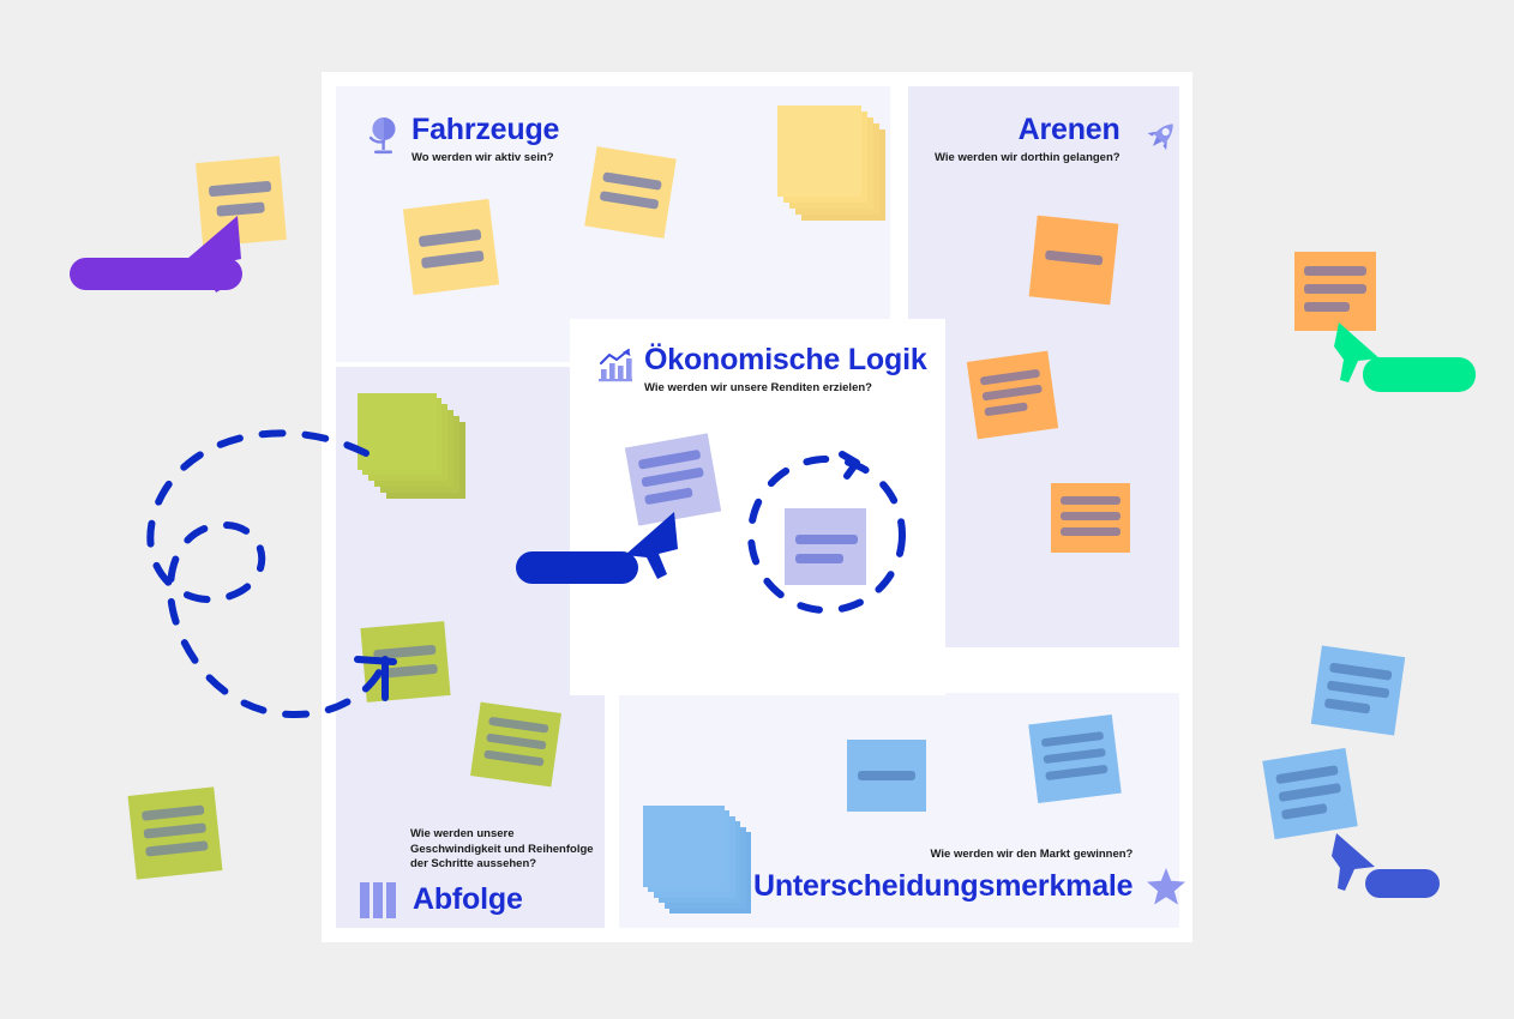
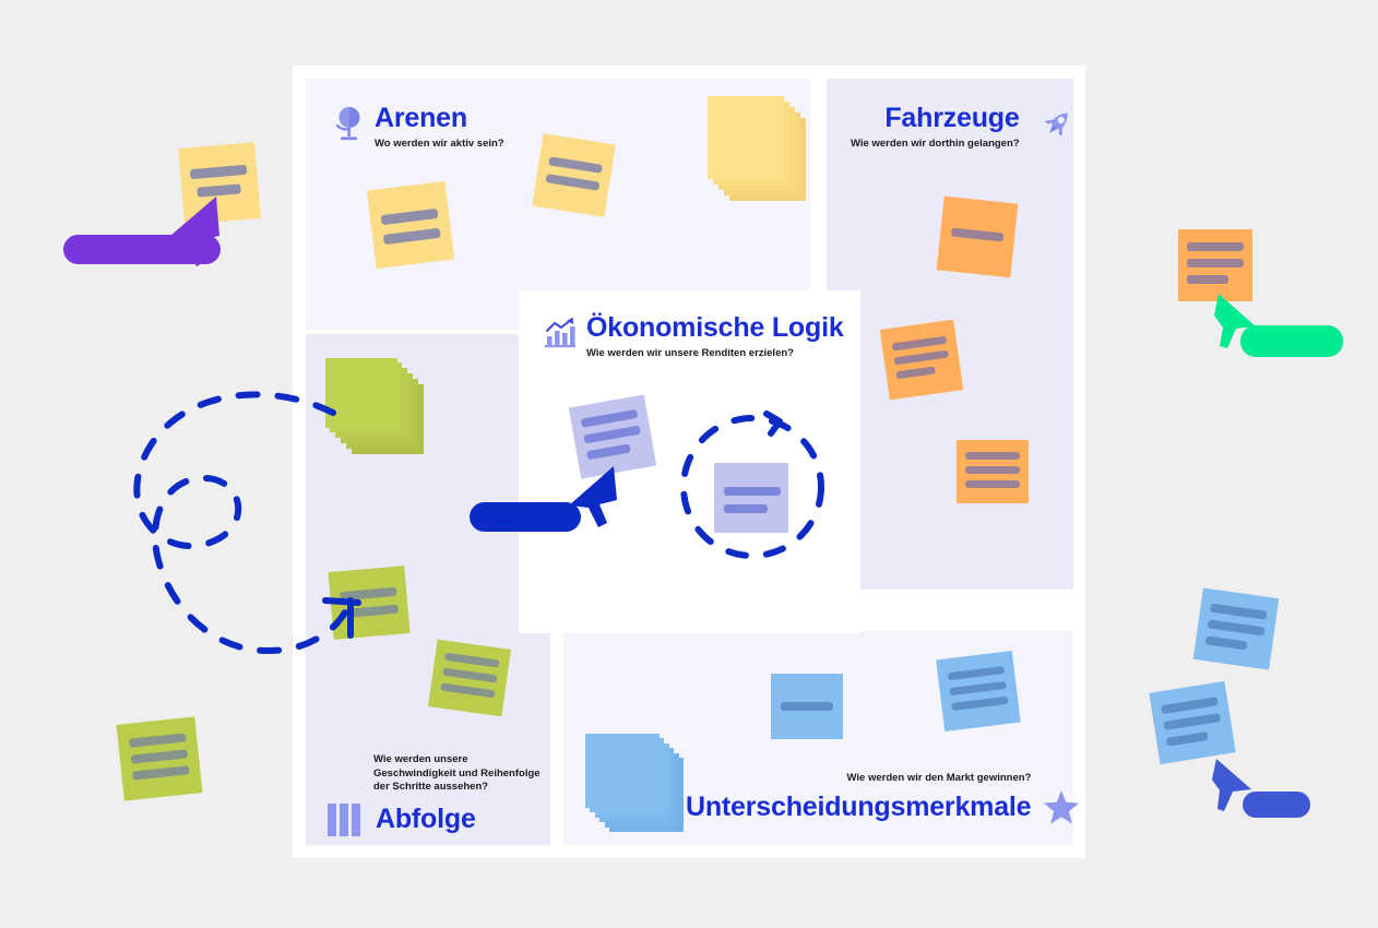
- Fahrzeuge
+ Arenen
  Wo werden wir aktiv sein?
- Arenen
+ Fahrzeuge
  Wie werden wir dorthin gelangen?
  Ökonomische Logik
  Wie werden wir unsere Renditen erzielen?
  Wie werden unsere
  Geschwindigkeit und Reihenfolge
  der Schritte aussehen?
  Abfolge
  Wie werden wir den Markt gewinnen?
  Unterscheidungsmerkmale
